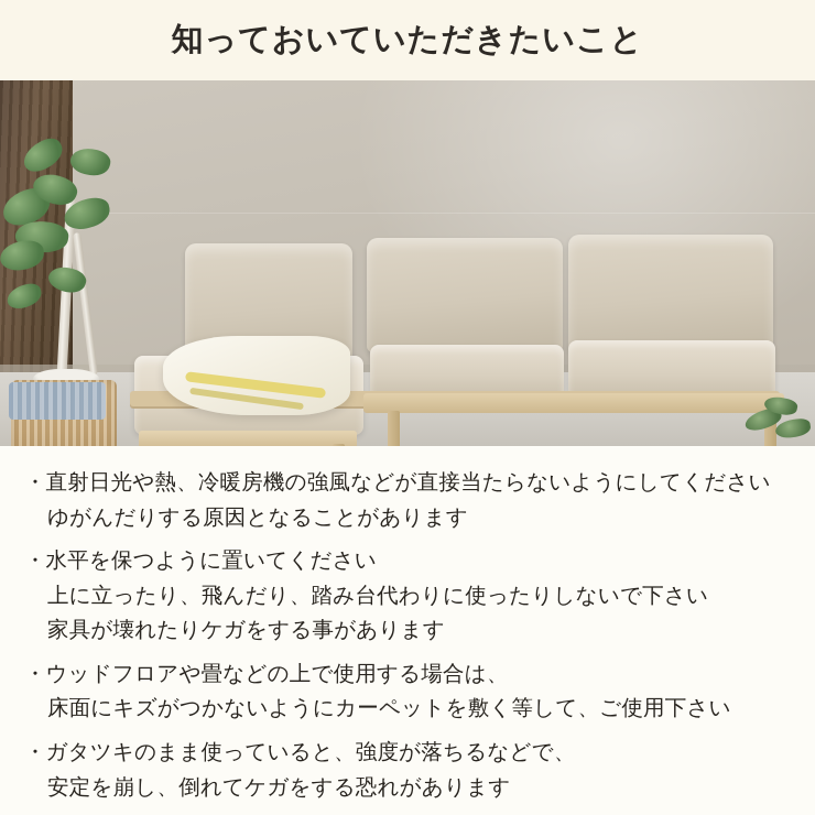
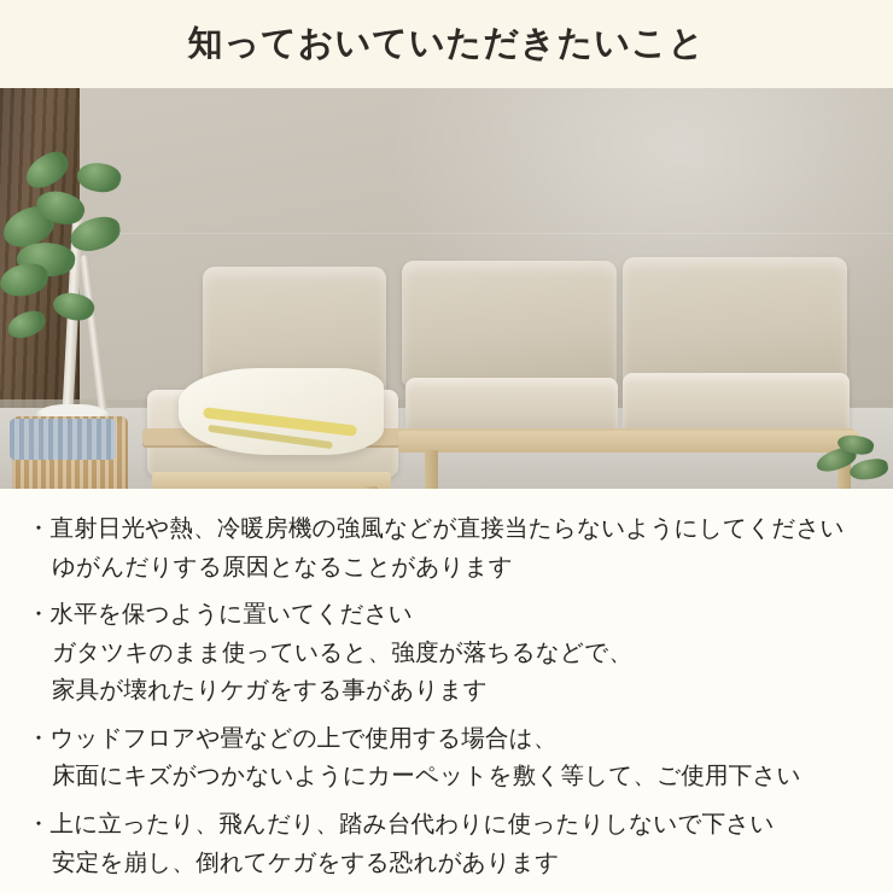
  知っておいていただきたいこと
  ・直射日光や熱、冷暖房機の強風などが直接当たらないようにしてください
  ゆがんだりする原因となることがあります
  ・水平を保つように置いてください
- 上に立ったり、飛んだり、踏み台代わりに使ったりしないで下さい
+ ガタツキのまま使っていると、強度が落ちるなどで、
  家具が壊れたりケガをする事があります
  ・ウッドフロアや畳などの上で使用する場合は、
  床面にキズがつかないようにカーペットを敷く等して、ご使用下さい
- ・ガタツキのまま使っていると、強度が落ちるなどで、
+ ・上に立ったり、飛んだり、踏み台代わりに使ったりしないで下さい
  安定を崩し、倒れてケガをする恐れがあります
